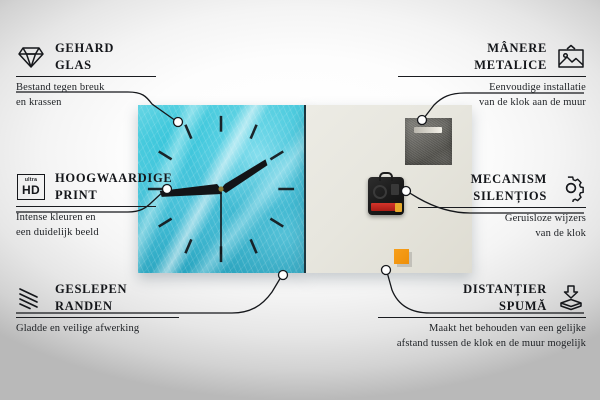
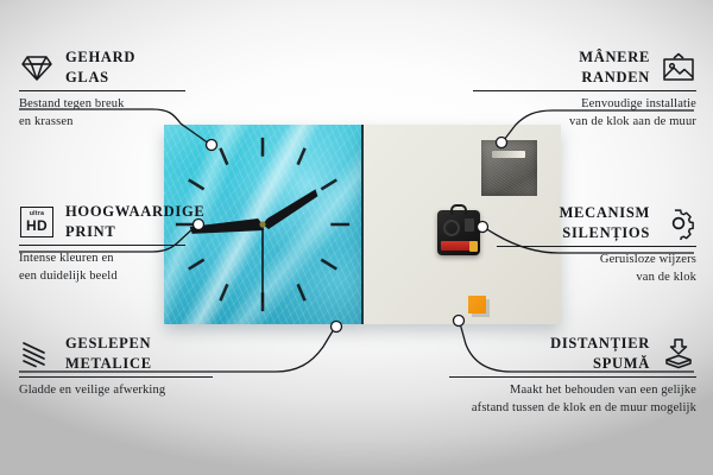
  GEHARD
  GLAS
  Bestand tegen breuk
  en krassen
  HD
  HOOGWAARDIGE
  PRINT
  Intense kleuren en
  een duidelijk beeld
  GESLEPEN
- RANDEN
+ METALICE
  Gladde en veilige afwerking
  MÂNERE
- METALICE
+ RANDEN
  Eenvoudige installatie
  van de klok aan de muur
  MECANISM
  SILENȚIOS
  Geruisloze wijzers
  van de klok
  DISTANȚIER
  SPUMĂ
  Maakt het behouden van een gelijke
  afstand tussen de klok en de muur mogelijk
